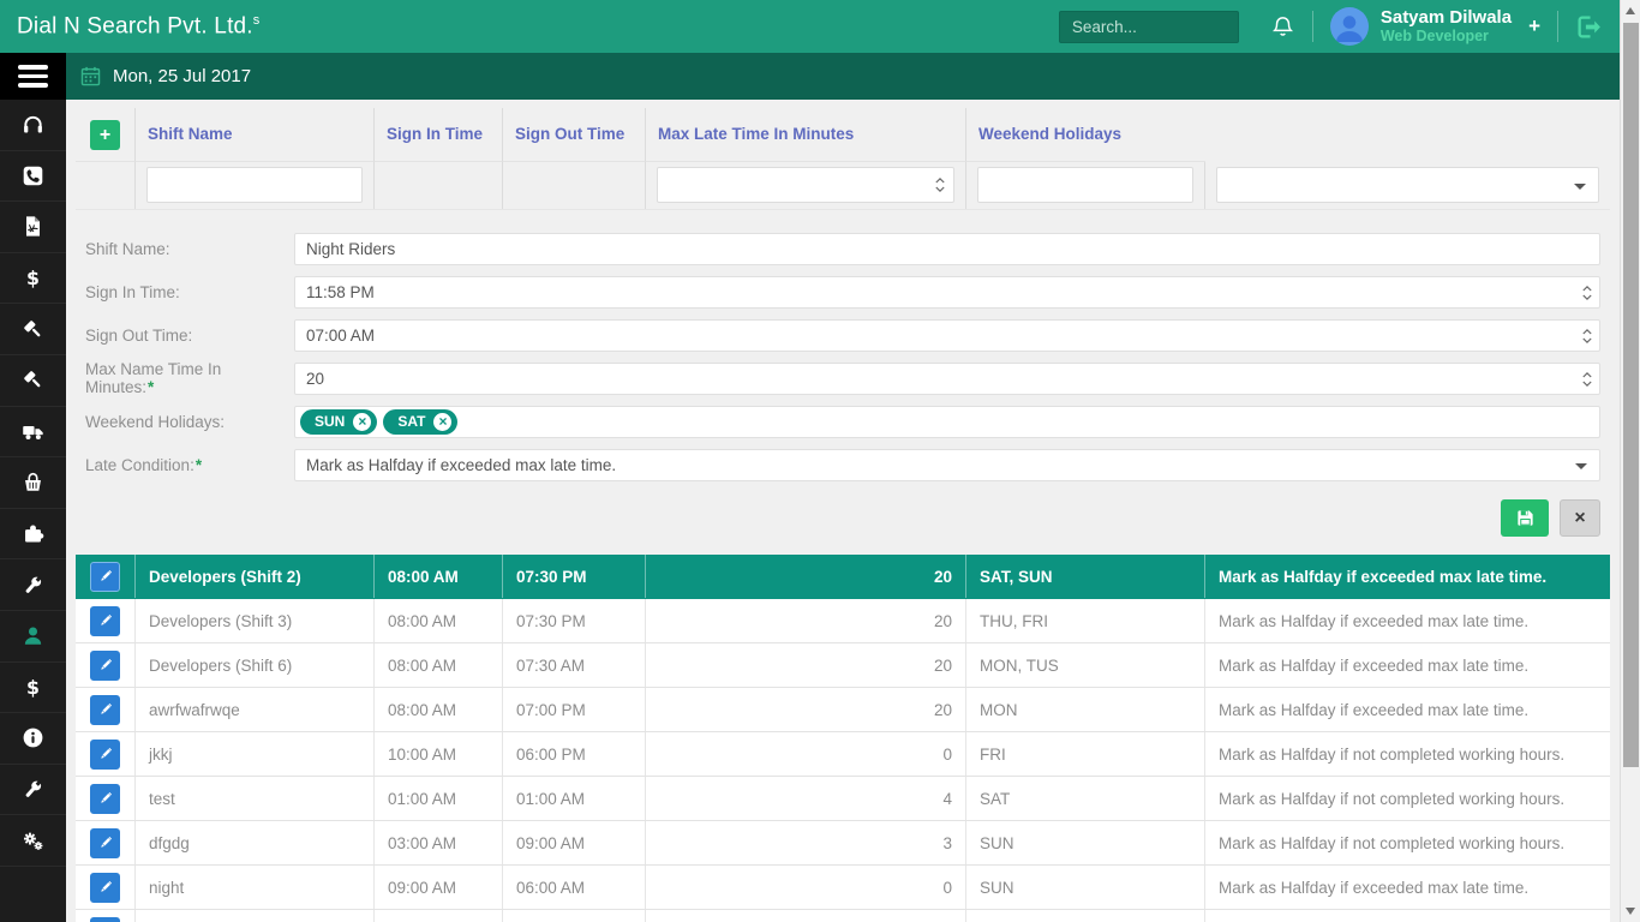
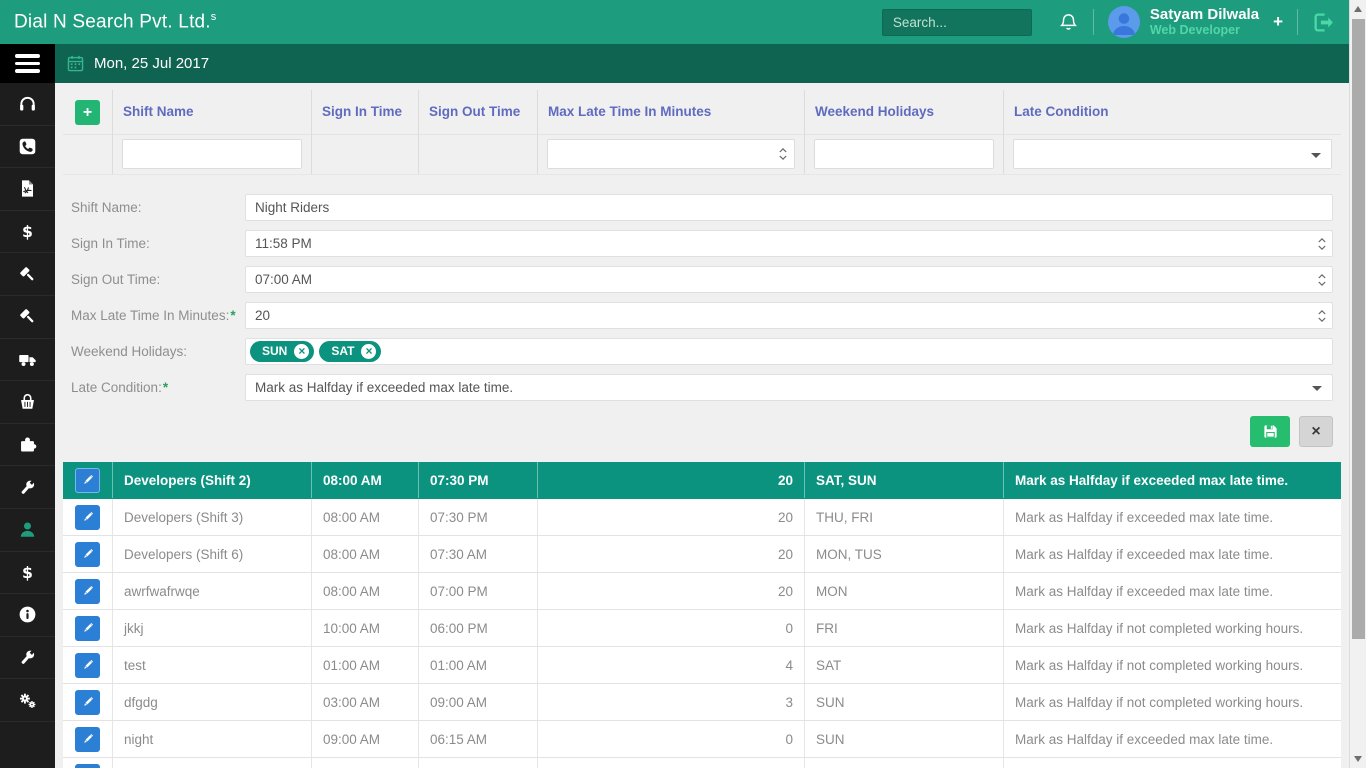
  Dial N Search Pvt. Ltd.s
  Search...
  Satyam Dilwala
  Web Developer
  +
  Mon, 25 Jul 2017
  $
  $
  +
  Shift Name
  Sign In Time
  Sign Out Time
  Max Late Time In Minutes
  Weekend Holidays
+ Late Condition
  Shift Name:
  Night Riders
  Sign In Time:
  11:58 PM
  Sign Out Time:
  07:00 AM
- Max Name Time In Minutes:*
+ Max Late Time In Minutes:*
  20
  Weekend Holidays:
  SUN
  ×
  SAT
  ×
  Late Condition:*
  Mark as Halfday if exceeded max late time.
  ×
  Developers (Shift 2)
  08:00 AM
  07:30 PM
  20
  SAT, SUN
  Mark as Halfday if exceeded max late time.
  Developers (Shift 3)
  08:00 AM
  07:30 PM
  20
  THU, FRI
  Mark as Halfday if exceeded max late time.
  Developers (Shift 6)
  08:00 AM
  07:30 AM
  20
  MON, TUS
  Mark as Halfday if exceeded max late time.
  awrfwafrwqe
  08:00 AM
  07:00 PM
  20
  MON
  Mark as Halfday if exceeded max late time.
  jkkj
  10:00 AM
  06:00 PM
  0
  FRI
  Mark as Halfday if not completed working hours.
  test
  01:00 AM
  01:00 AM
  4
  SAT
  Mark as Halfday if not completed working hours.
  dfgdg
  03:00 AM
  09:00 AM
  3
  SUN
  Mark as Halfday if not completed working hours.
  night
  09:00 AM
- 06:00 AM
+ 06:15 AM
  0
  SUN
  Mark as Halfday if exceeded max late time.
